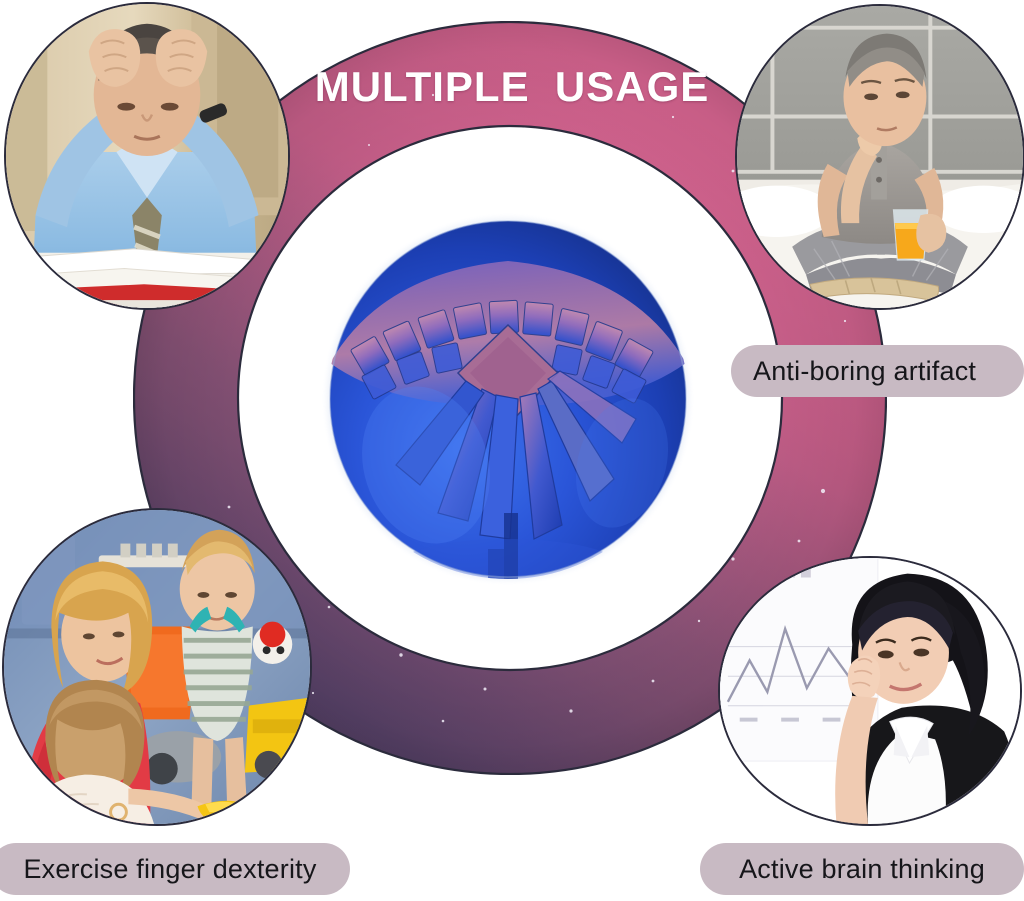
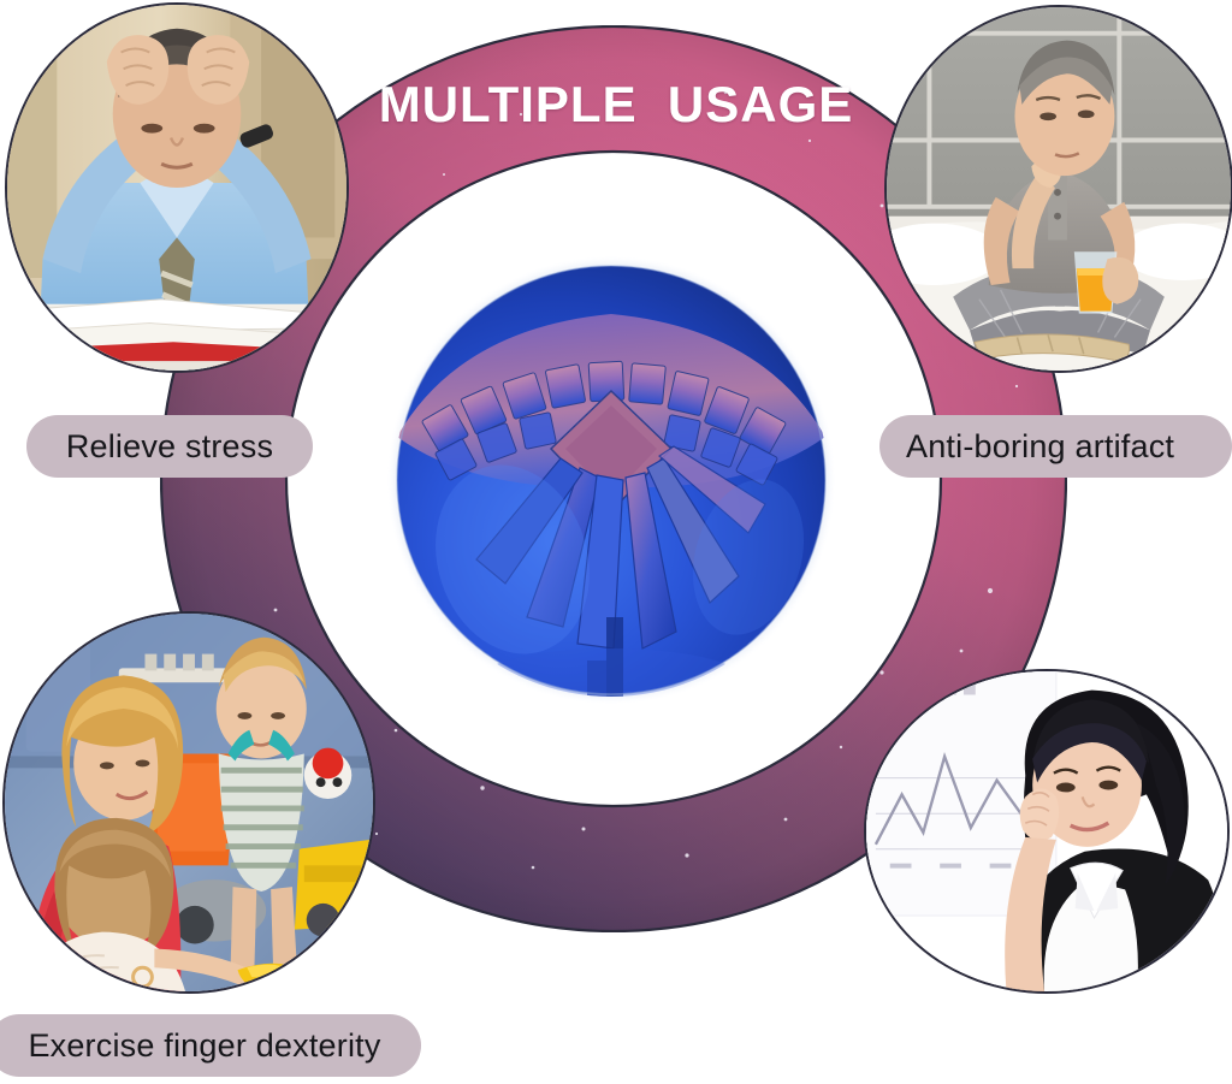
  MULTIPLE USAGE
+ Relieve stress
  Anti-boring artifact
  Exercise finger dexterity
- Active brain thinking
